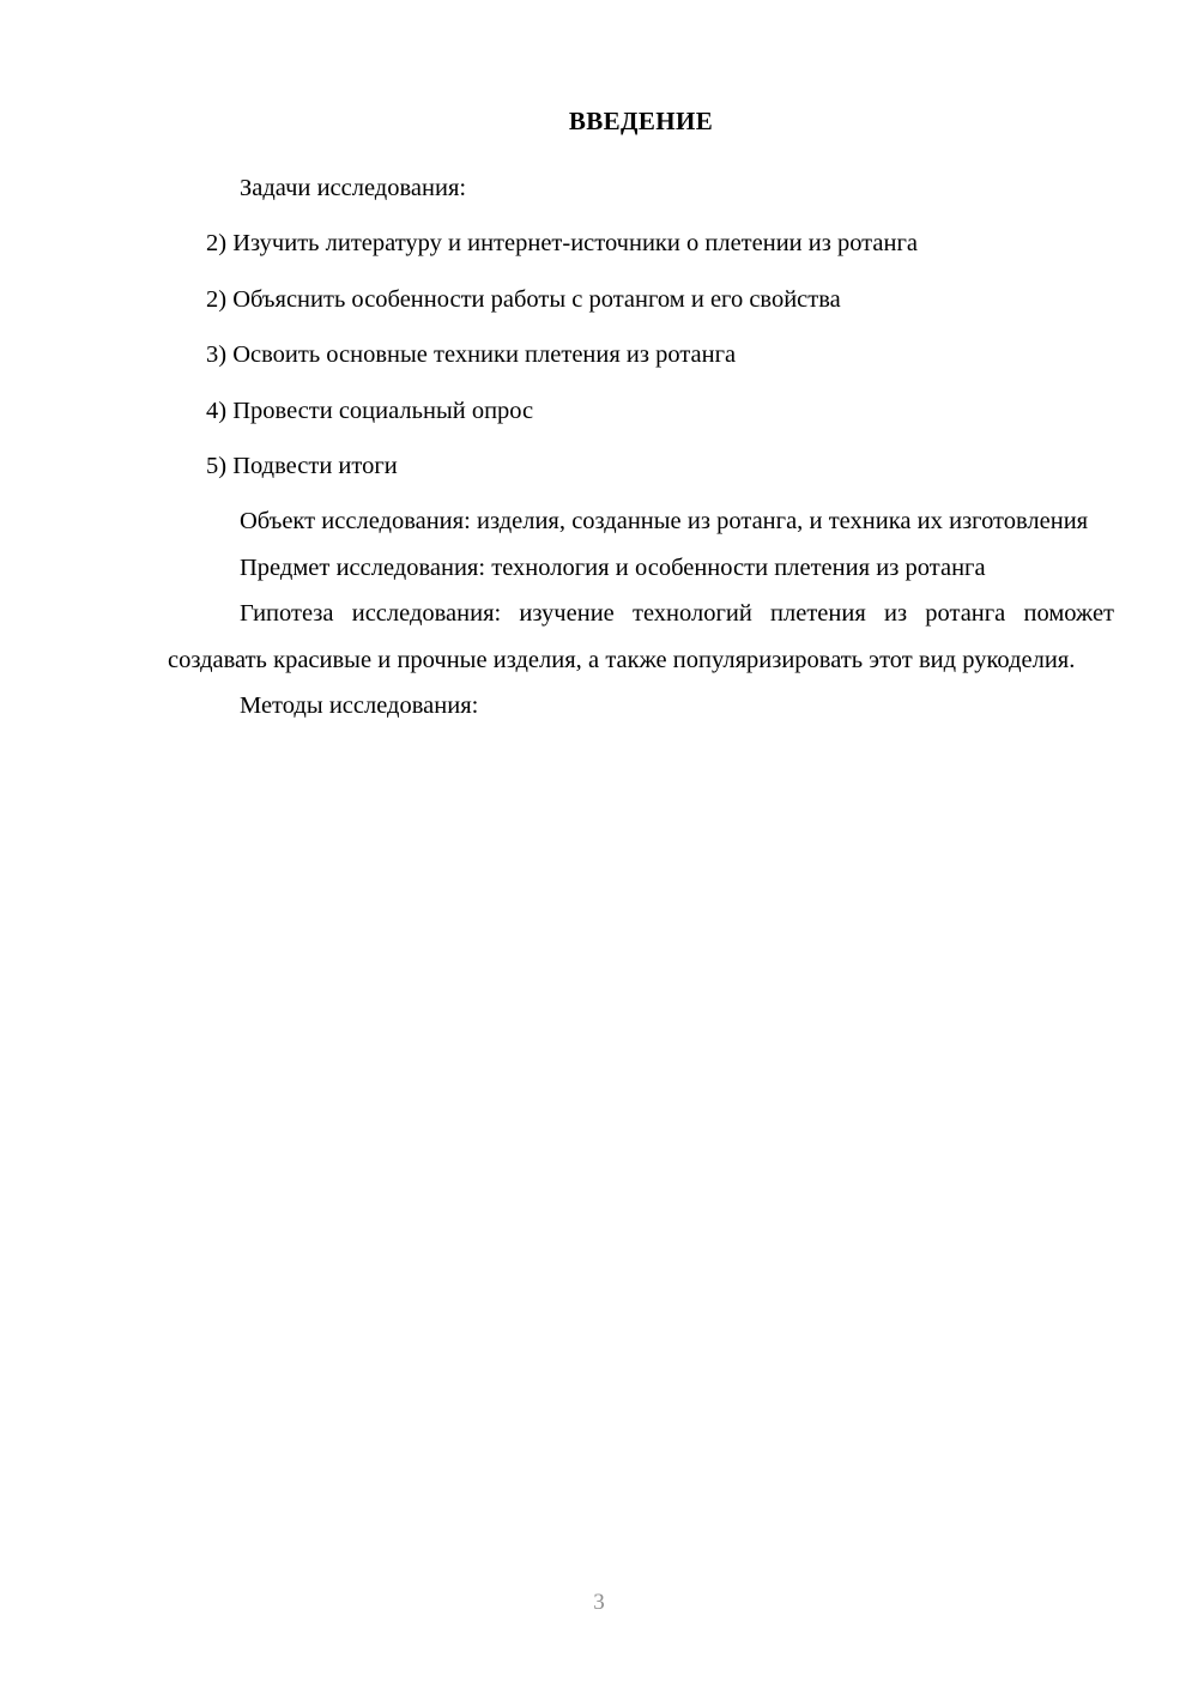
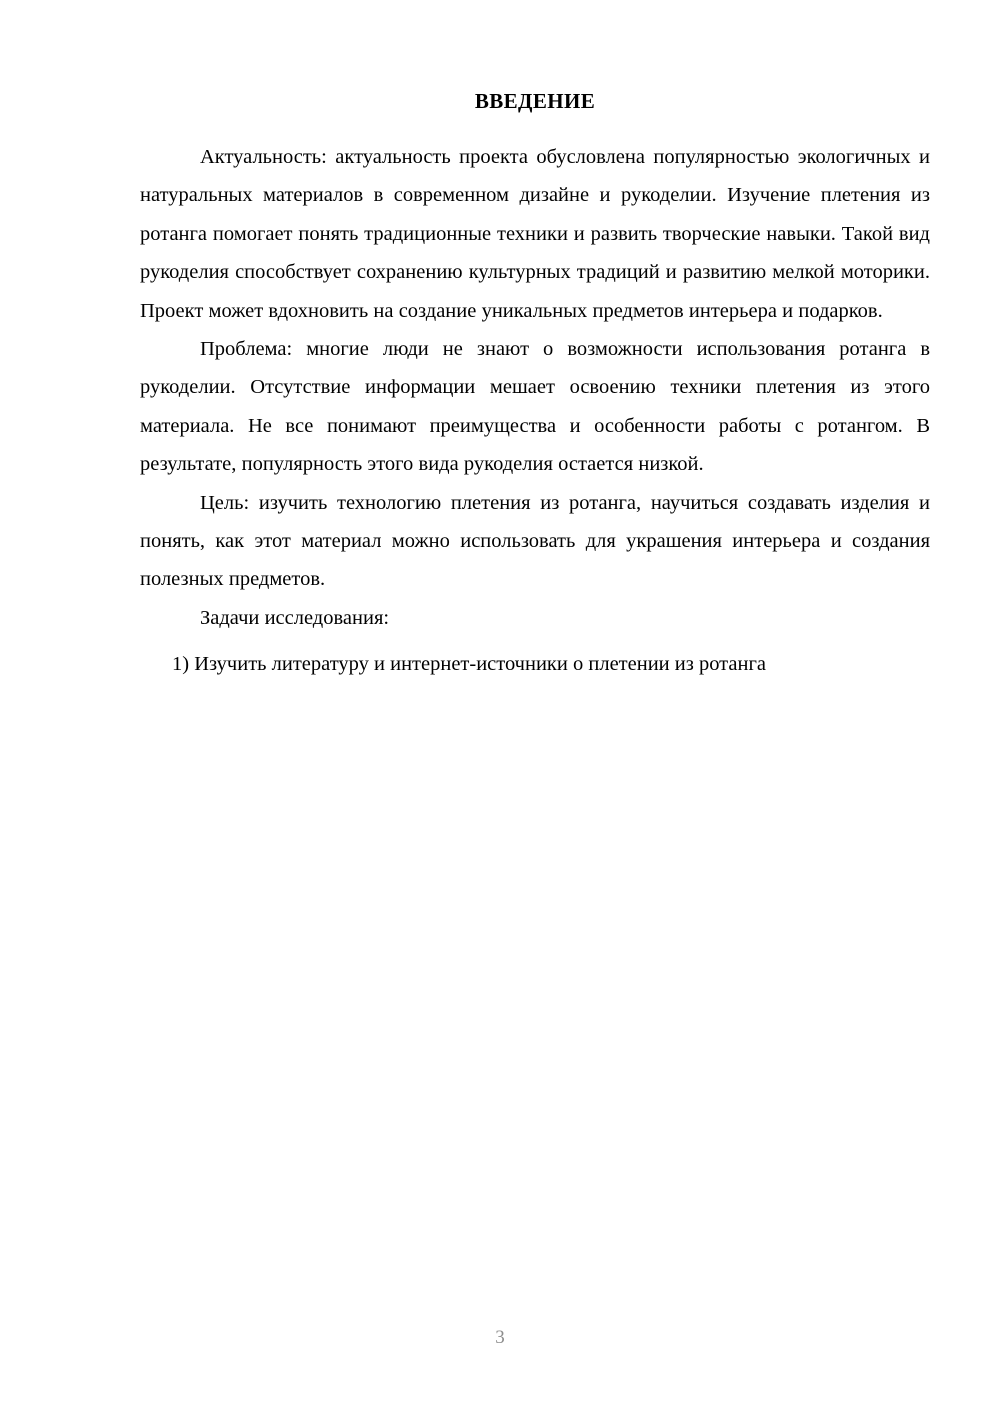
  ВВЕДЕНИЕ
+ Актуальность: актуальность проекта обусловлена популярностью экологичных и натуральных материалов в современном дизайне и рукоделии. Изучение плетения из ротанга помогает понять традиционные техники и развить творческие навыки. Такой вид рукоделия способствует сохранению культурных традиций и развитию мелкой моторики. Проект может вдохновить на создание уникальных предметов интерьера и подарков.
+ Проблема: многие люди не знают о возможности использования ротанга в рукоделии. Отсутствие информации мешает освоению техники плетения из этого материала. Не все понимают преимущества и особенности работы с ротангом. В результате, популярность этого вида рукоделия остается низкой.
+ Цель: изучить технологию плетения из ротанга, научиться создавать изделия и понять, как этот материал можно использовать для украшения интерьера и создания полезных предметов.
  Задачи исследования:
- 2) Изучить литературу и интернет-источники о плетении из ротанга
+ 1) Изучить литературу и интернет-источники о плетении из ротанга
- 2) Объяснить особенности работы с ротангом и его свойства
- 3) Освоить основные техники плетения из ротанга
- 4) Провести социальный опрос
- 5) Подвести итоги
- Объект исследования: изделия, созданные из ротанга, и техника их изготовления
- Предмет исследования: технология и особенности плетения из ротанга
- Гипотеза исследования: изучение технологий плетения из ротанга поможет создавать красивые и прочные изделия, а также популяризировать этот вид рукоделия.
- Методы исследования:
  3
